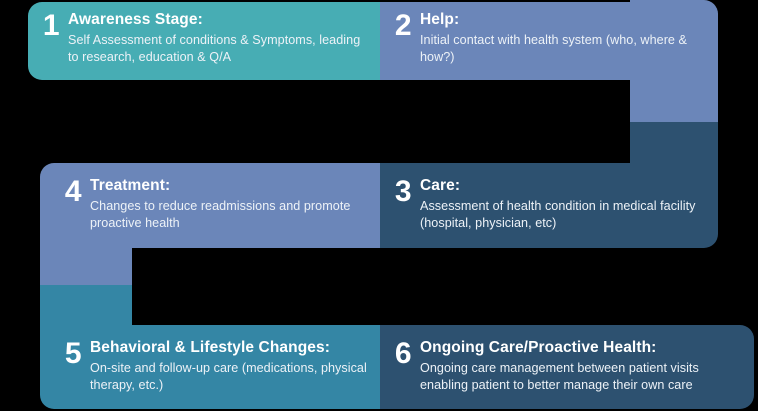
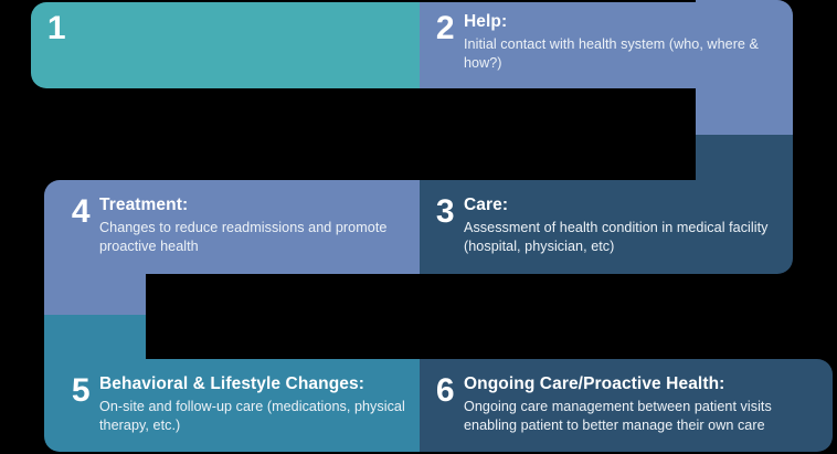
  1
- Awareness Stage:
- Self Assessment of conditions & Symptoms, leading to research, education & Q/A
  2
  Help:
  Initial contact with health system (who, where & how?)
  4
  Treatment:
  Changes to reduce readmissions and promote proactive health
  3
  Care:
  Assessment of health condition in medical facility (hospital, physician, etc)
  5
  Behavioral & Lifestyle Changes:
  On-site and follow-up care (medications, physical therapy, etc.)
  6
  Ongoing Care/Proactive Health:
  Ongoing care management between patient visits enabling patient to better manage their own care
